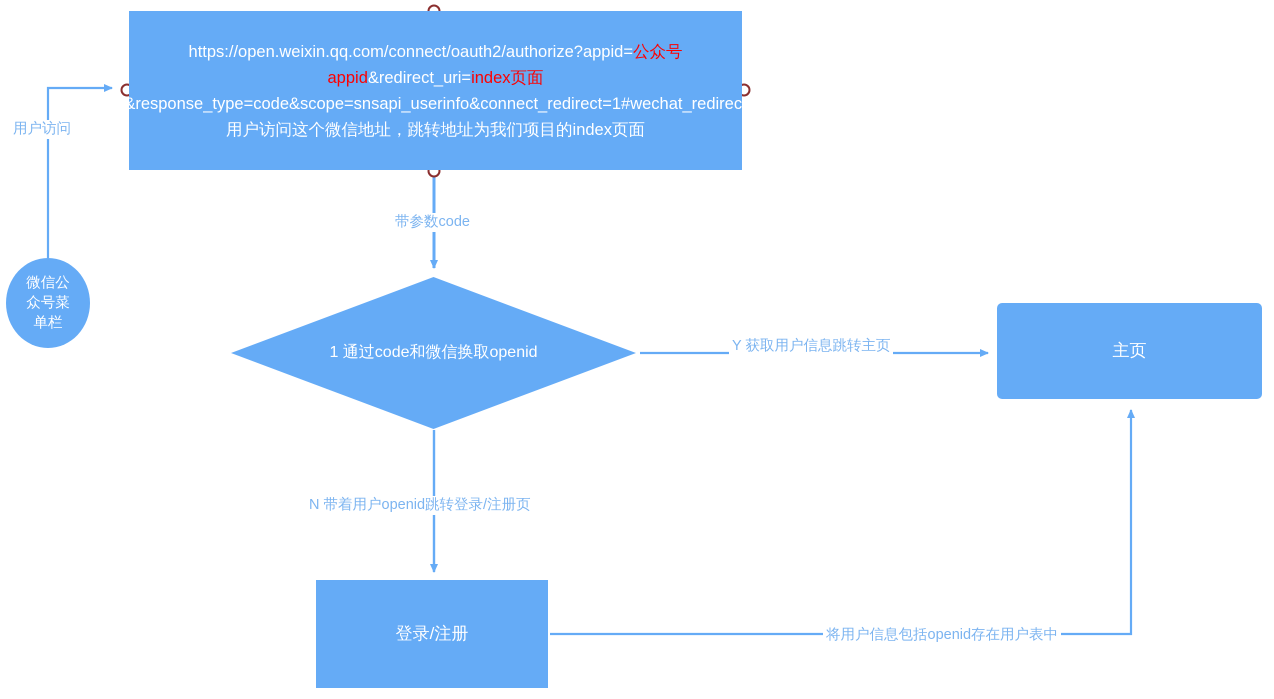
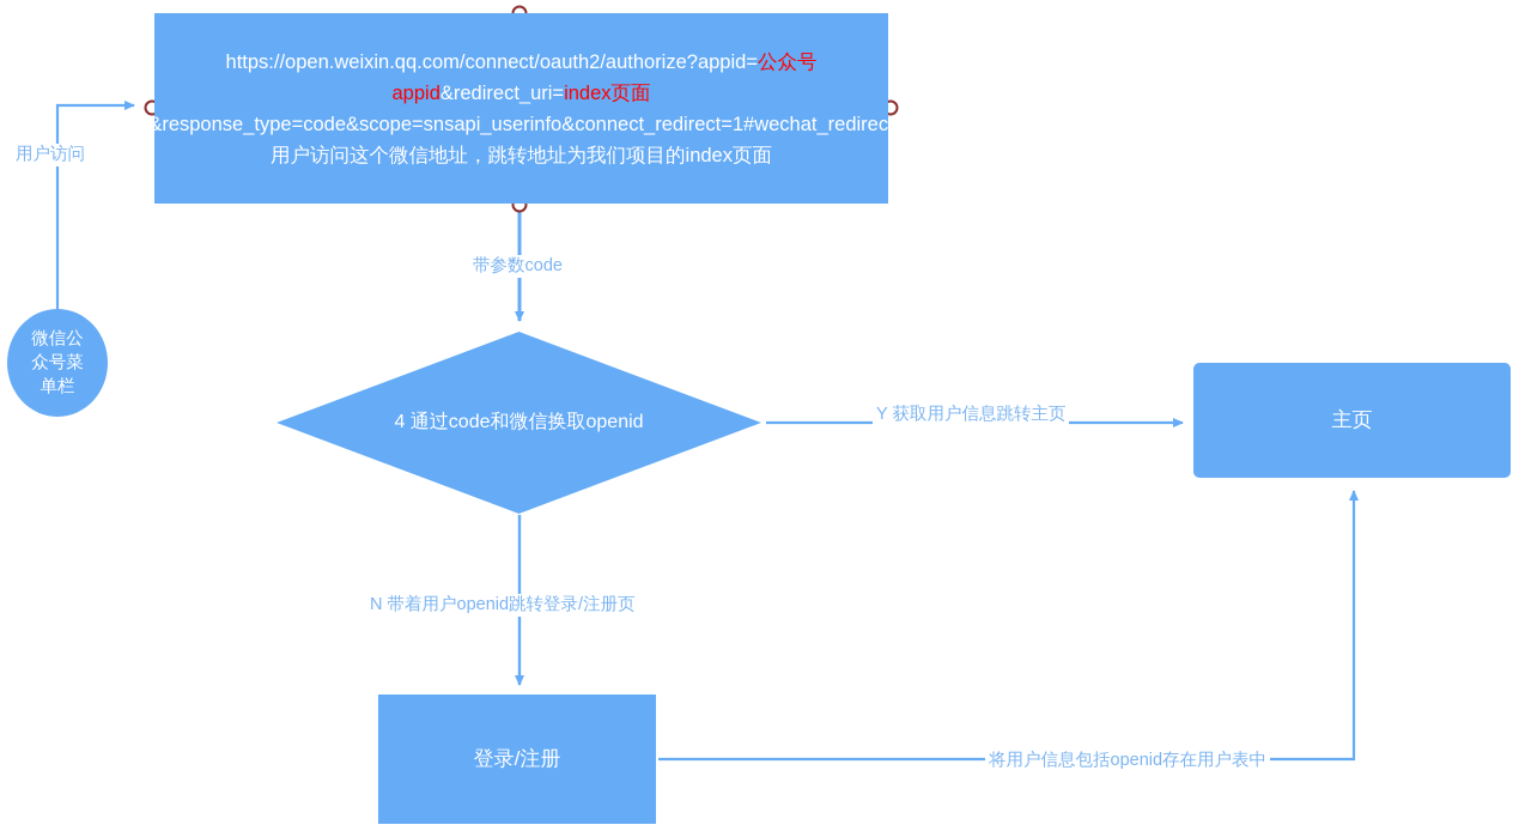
  微信公
  众号菜
  单栏
  https://open.weixin.qq.com/connect/oauth2/authorize?appid=公众号appid&redirect_uri=index页面&response_type=code&scope=snsapi_userinfo&connect_redirect=1#wechat_redirect
  用户访问这个微信地址，跳转地址为我们项目的index页面
- 1 通过code和微信换取openid
+ 4 通过code和微信换取openid
  主页
  登录/注册
  用户访问
  带参数code
  Y 获取用户信息跳转主页
  N 带着用户openid跳转登录/注册页
  将用户信息包括openid存在用户表中
